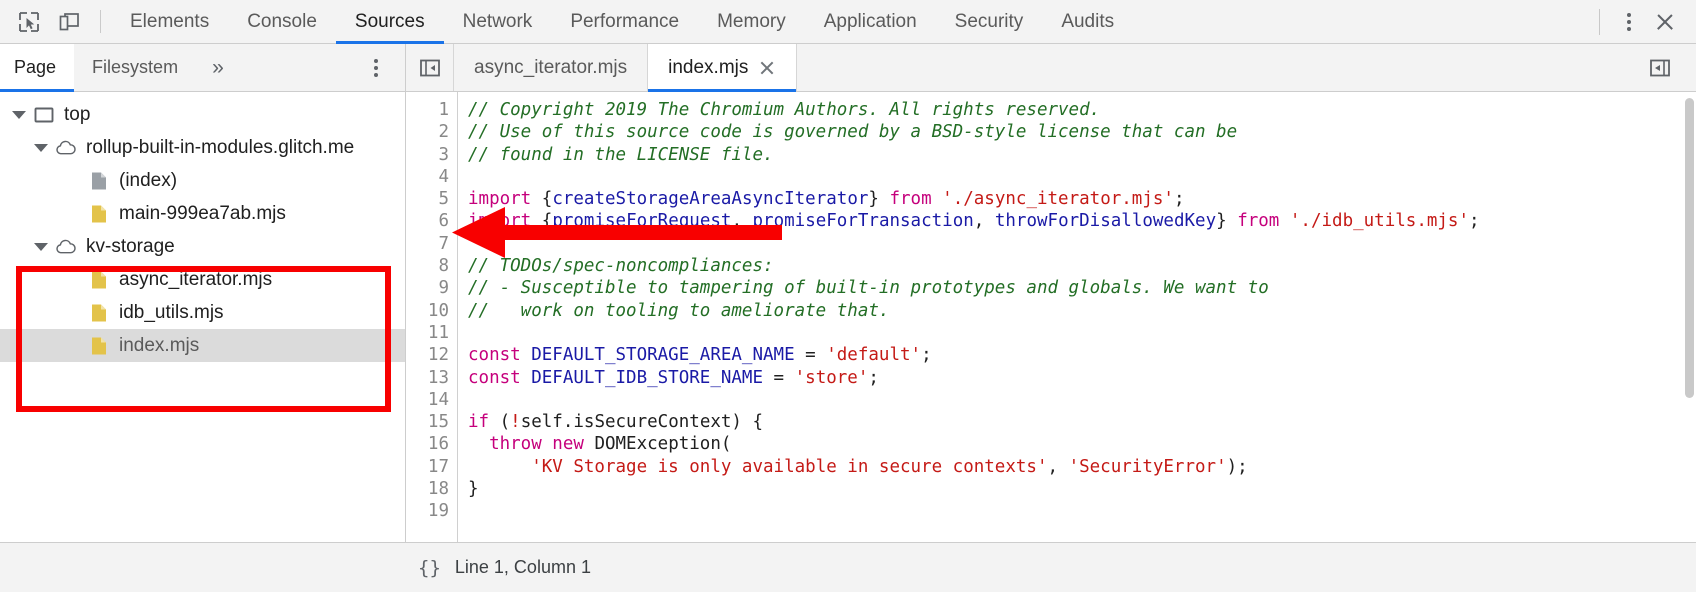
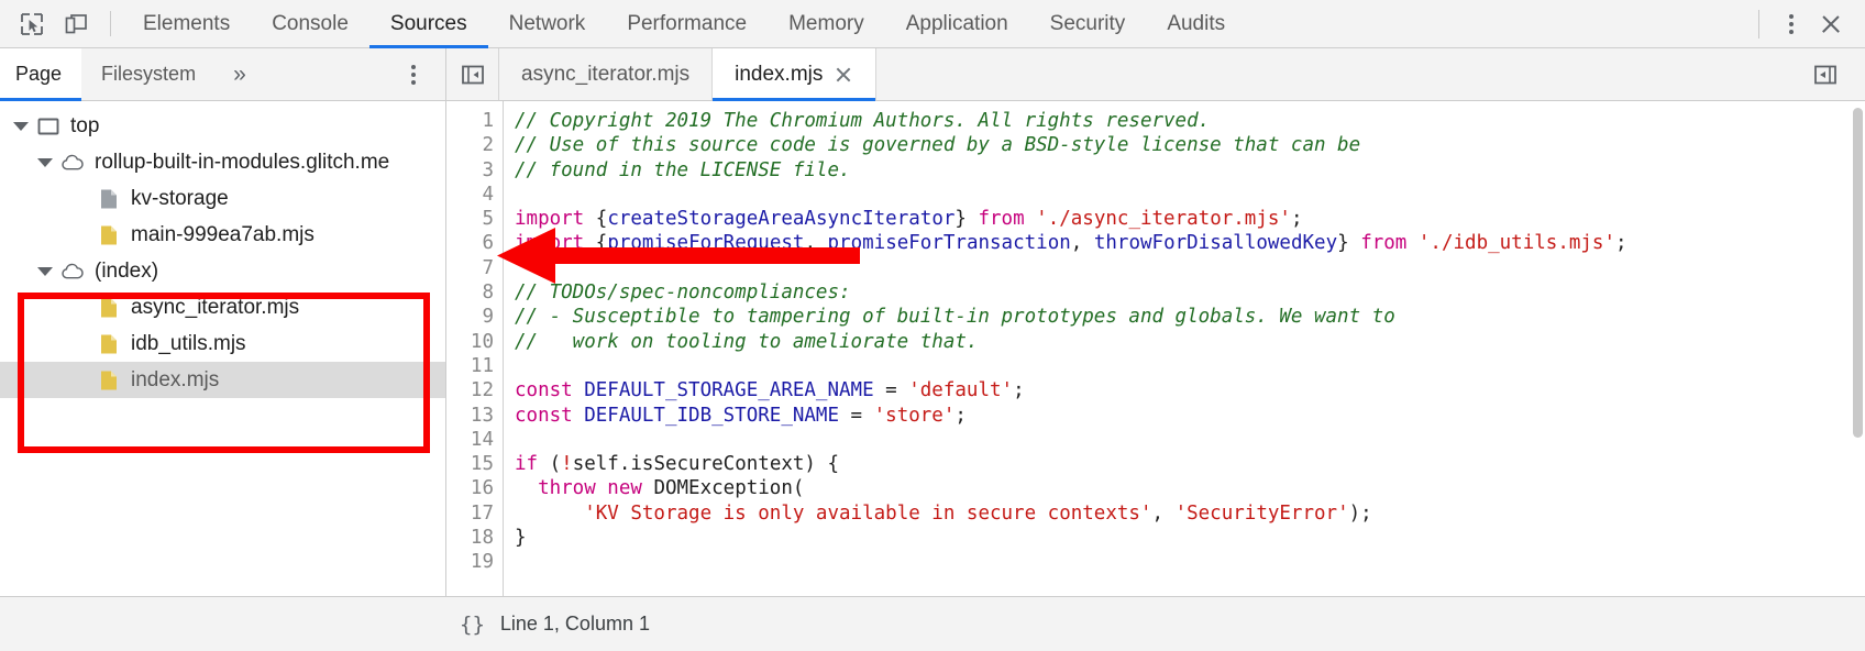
  Elements
  Console
  Sources
  Network
  Performance
  Memory
  Application
  Security
  Audits
  Page
  Filesystem
  »
  top
  rollup-built-in-modules.glitch.me
- (index)
+ kv-storage
  main-999ea7ab.mjs
- kv-storage
+ (index)
  async_iterator.mjs
  idb_utils.mjs
  index.mjs
  async_iterator.mjs
  index.mjs
  1
  2
  3
  4
  5
  6
  7
  8
  9
  10
  11
  12
  13
  14
  15
  16
  17
  18
  19
  // Copyright 2019 The Chromium Authors. All rights reserved.
  // Use of this source code is governed by a BSD-style license that can be
  // found in the LICENSE file.
  import {createStorageAreaAsyncIterator} from './async_iterator.mjs';
  irt {promiseForRequest, promiseForTransaction, throwForDisallowedKey} from './idb_utils.mjs';
  // TODOs/spec-noncompliances:
  // - Susceptible to tampering of built-in prototypes and globals. We want to
  // work on tooling to ameliorate that.
  const DEFAULT_STORAGE_AREA_NAME = 'default';
  const DEFAULT_IDB_STORE_NAME = 'store';
  if (!self.isSecureContext) {
  throw new DOMException(
  'KV Storage is only available in secure contexts', 'SecurityError');
  }
  {}
  Line 1, Column 1
